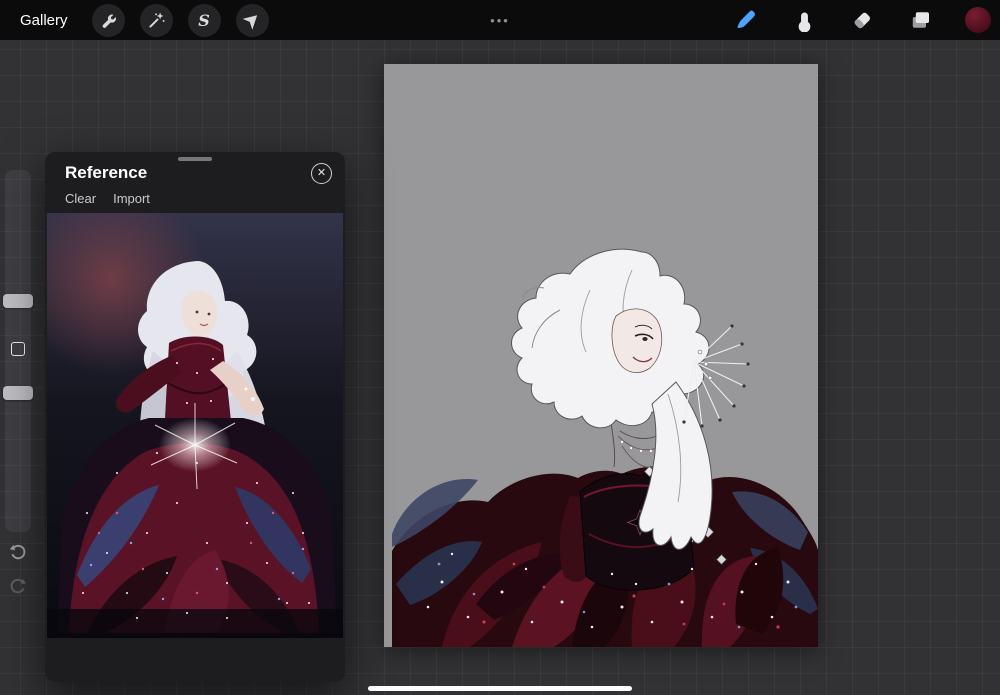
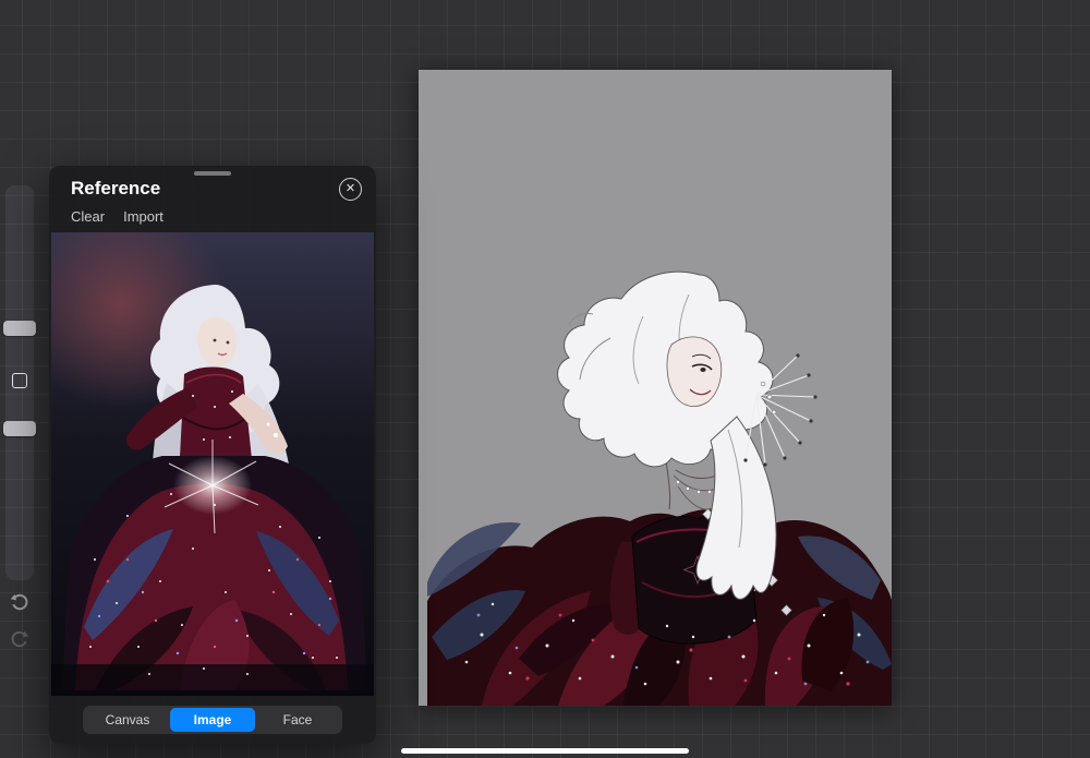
- Gallery
- S
- •••
  Reference
  ✕
  Clear
  Import
+ Canvas
+ Image
+ Face
